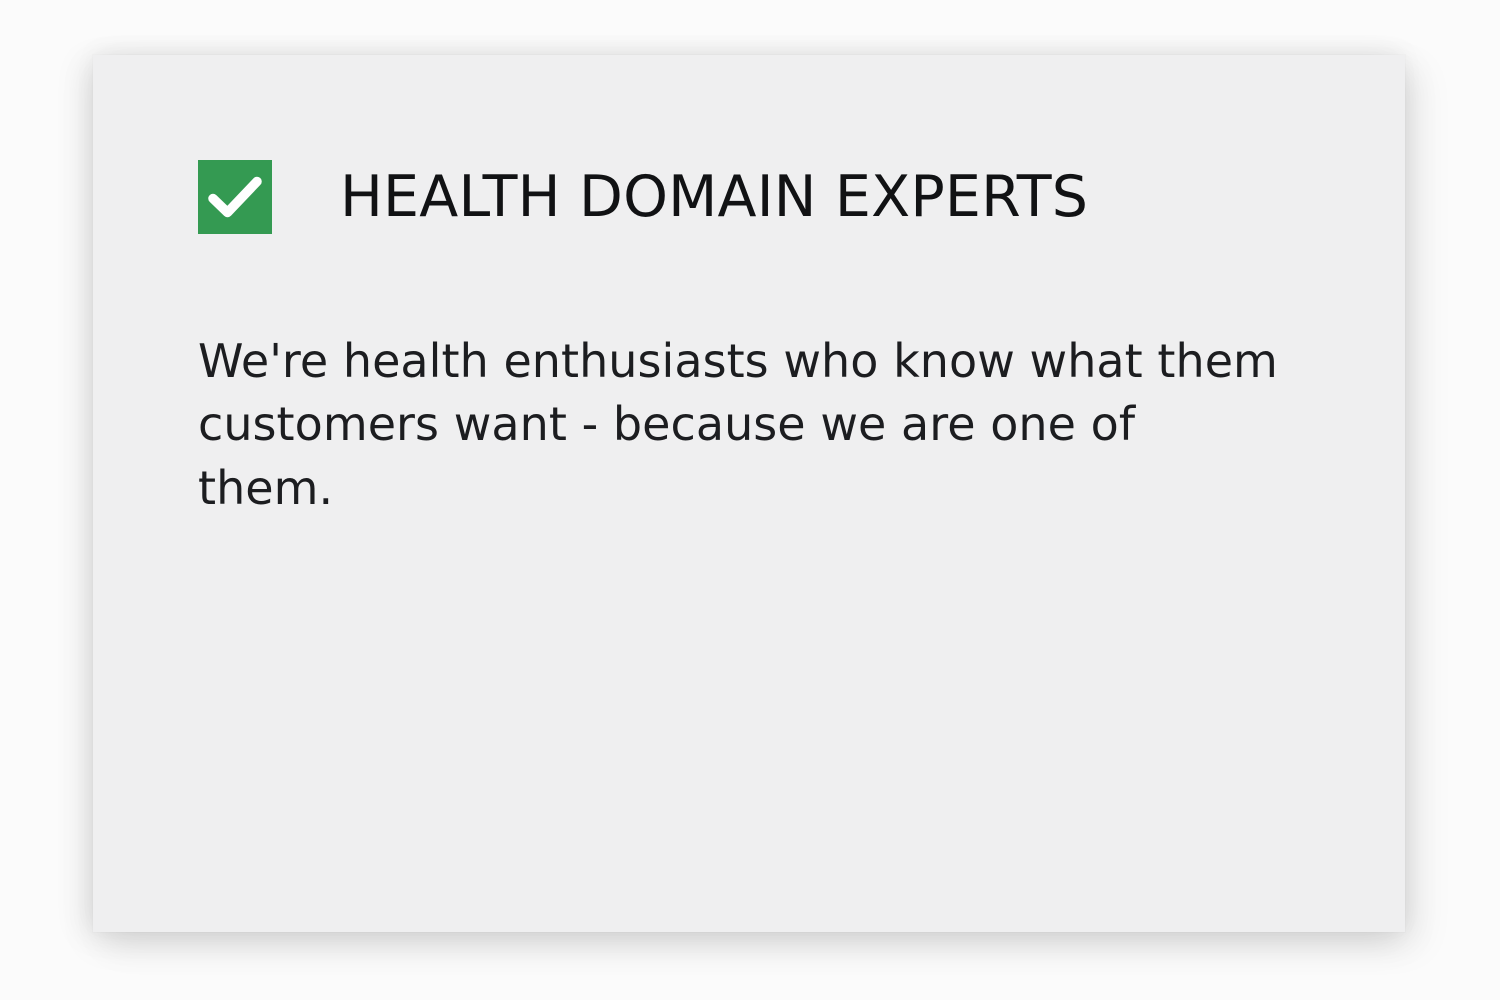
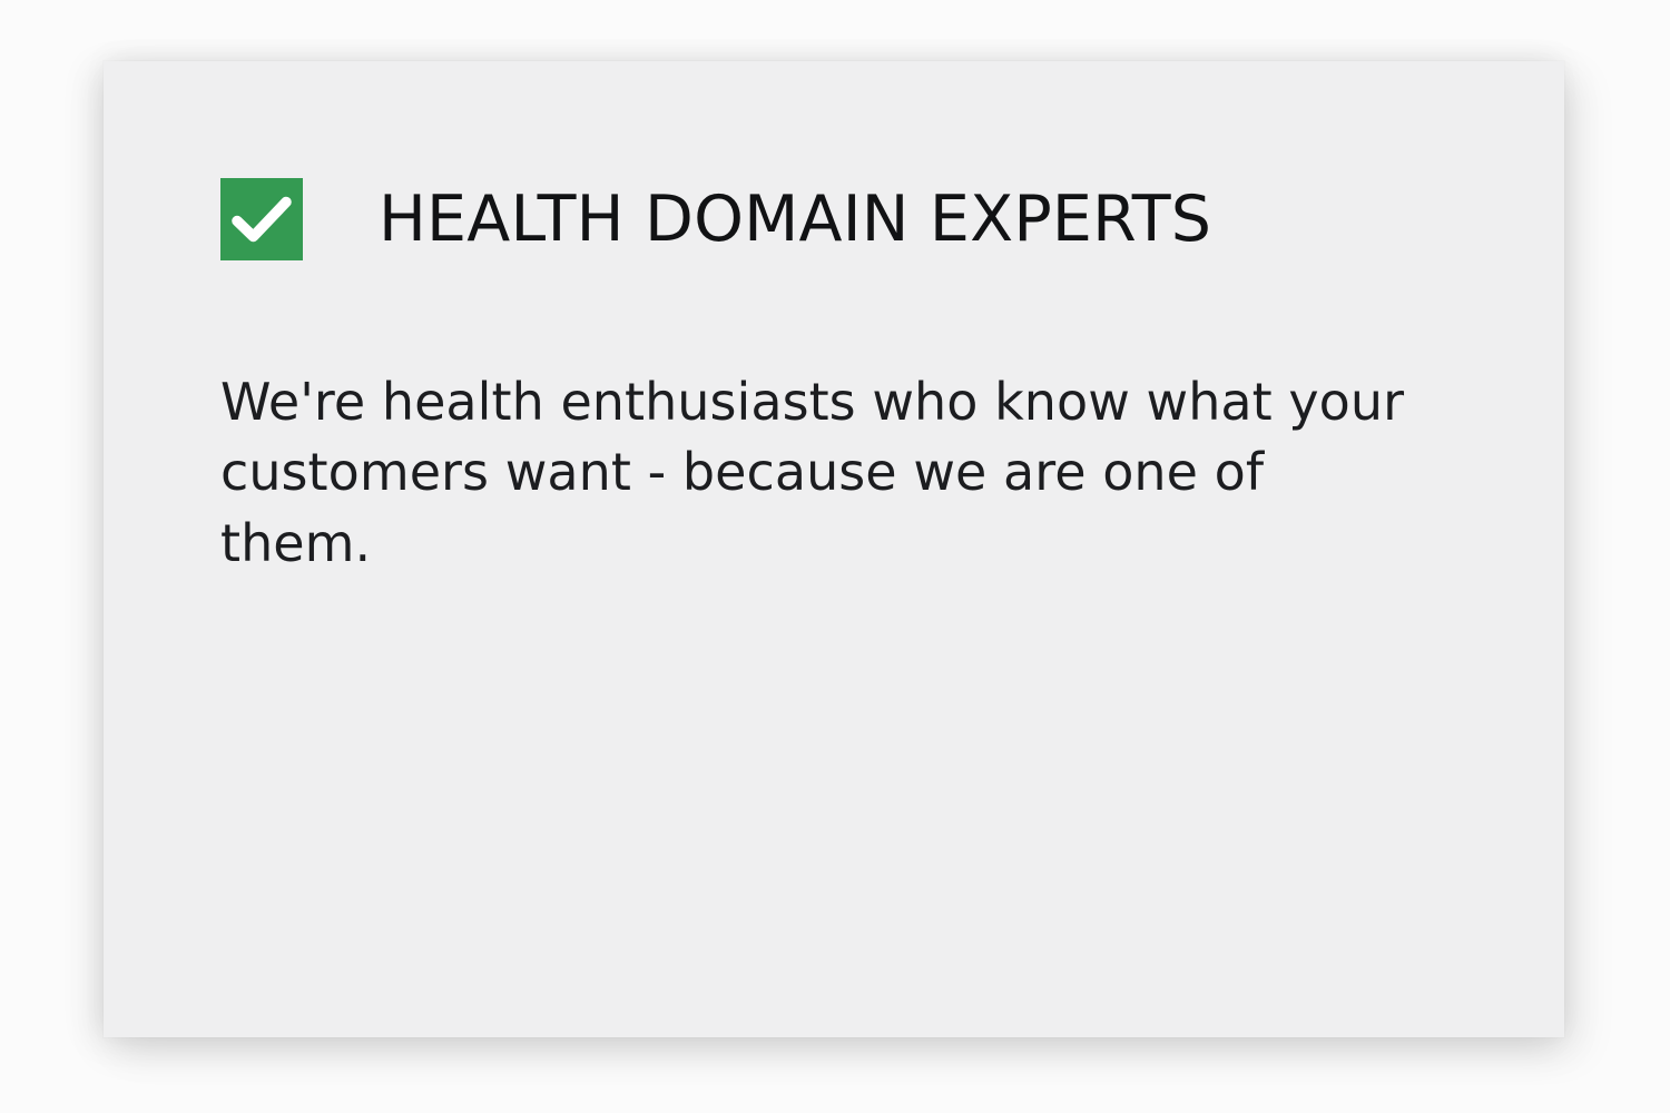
  HEALTH DOMAIN EXPERTS
- We're health enthusiasts who know what them customers want - because we are one of them.
+ We're health enthusiasts who know what your customers want - because we are one of them.
